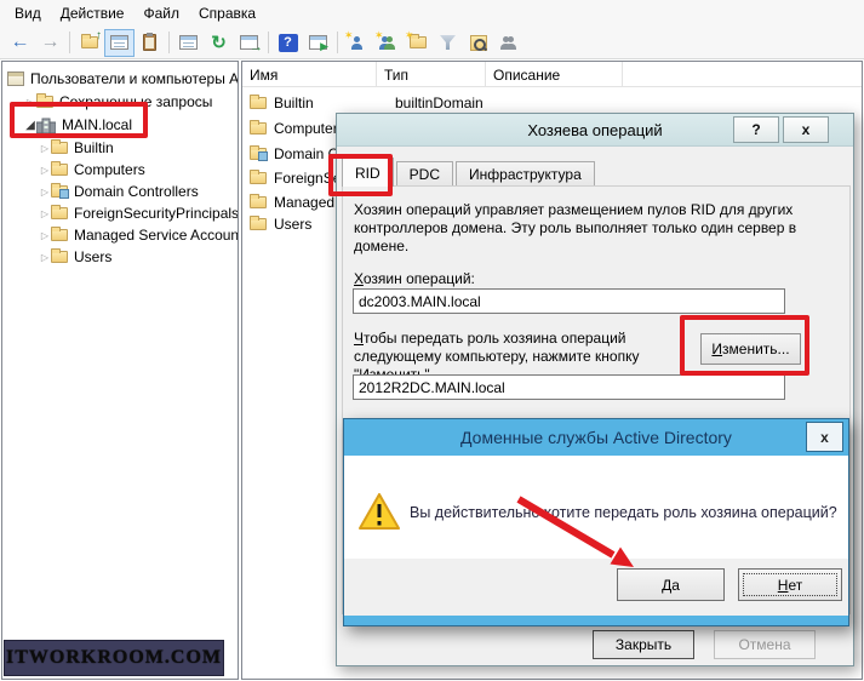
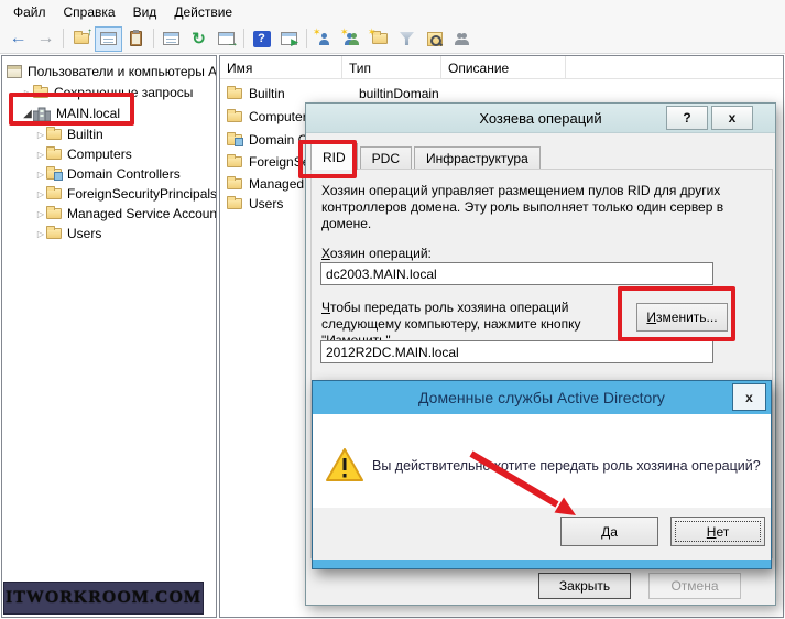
- Вид
+ Файл
- Действие
+ Справка
- Файл
+ Вид
- Справка
+ Действие
  ←
  →
  ↑
  ↻
  →
  ?
  ▶
  ✶
  ✶
  ✶
  ▷
  Сохраненные запросы
  ◢
  MAIN.local
  ▷
  Builtin
  ▷
  Computers
  ▷
  Domain Controllers
  ▷
  ForeignSecurityPrincipals
  ▷
  Managed Service Accoun
  ▷
  Users
  Имя
  Тип
  Описание
  Builtin
  builtinDomain
  Compute
  Users
  Хозяева операций
  ?
  x
  RID
  PDC
  Инфраструктура
  Хозяин операций управляет размещением пулов RID для других контроллеров домена. Эту роль выполняет только один сервер в домене.
  Хозяин операций:
  dc2003.MAIN.local
  Чтобы передать роль хозяина операций следующему компьютеру, нажмите кнопку
  Изменить...
  2012R2DC.MAIN.local
  Закрыть
  Отмена
  Доменные службы Active Directory
  x
  Вы действительнотите передать роль хозяина операций?
  Да
  Нет
  ITWORKROOM.COM
